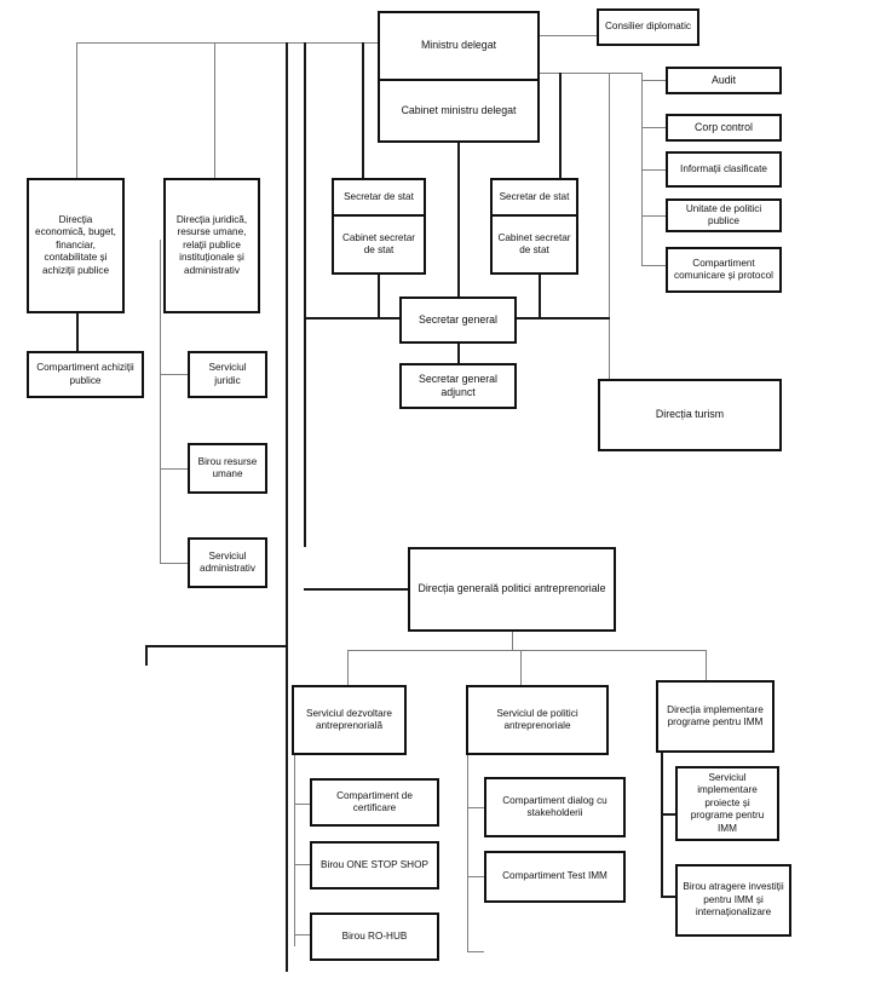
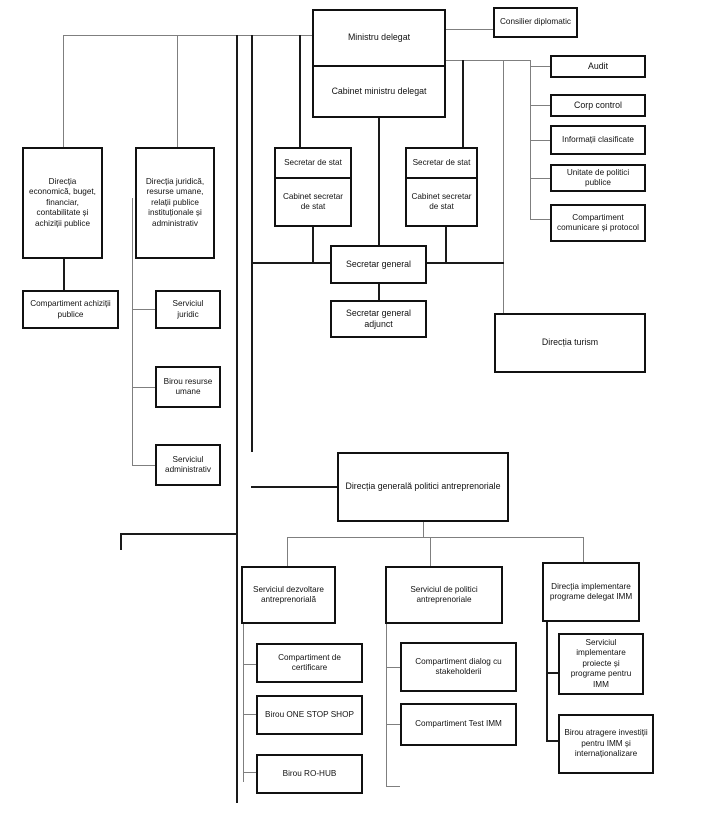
  Ministru delegat
  Cabinet ministru delegat
  Consilier diplomatic
  Audit
  Corp control
  Informații clasificate
  Unitate de politici publice
  Compartiment comunicare și protocol
  Direcția economică, buget, financiar, contabilitate și achiziții publice
  Compartiment achiziții publice
  Direcția juridică, resurse umane, relații publice instituționale și administrativ
  Serviciul juridic
  Birou resurse umane
  Serviciul administrativ
  Secretar de stat
  Cabinet secretar de stat
  Secretar de stat
  Cabinet secretar de stat
  Secretar general
  Secretar general adjunct
  Direcția turism
  Direcția generală politici antreprenoriale
  Serviciul dezvoltare antreprenorială
  Compartiment de certificare
  Birou ONE STOP SHOP
  Birou RO-HUB
  Serviciul de politici antreprenoriale
  Compartiment dialog cu stakeholderii
  Compartiment Test IMM
- Direcția implementare programe pentru IMM
+ Direcția implementare programe delegat IMM
  Serviciul implementare proiecte și programe pentru IMM
  Birou atragere investiții pentru IMM și internaționalizare
